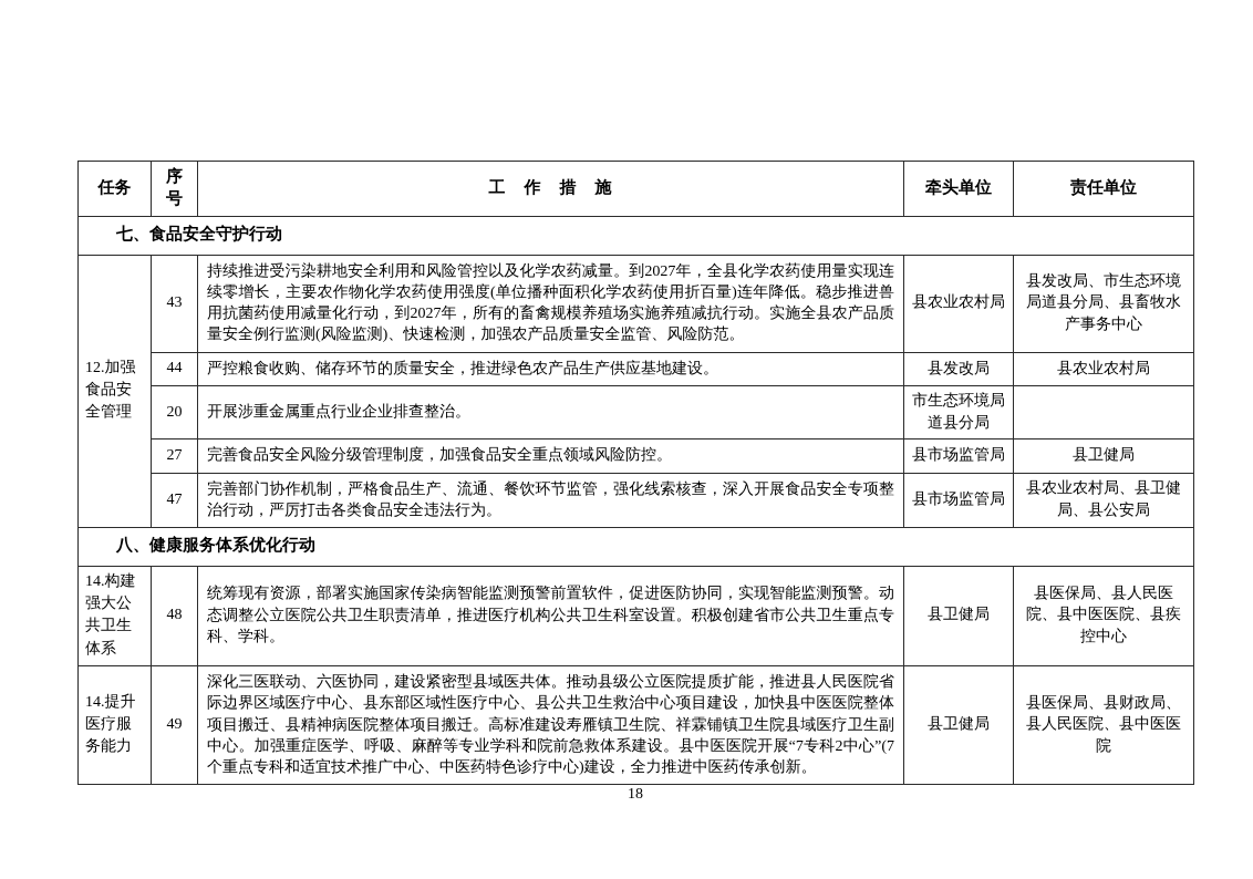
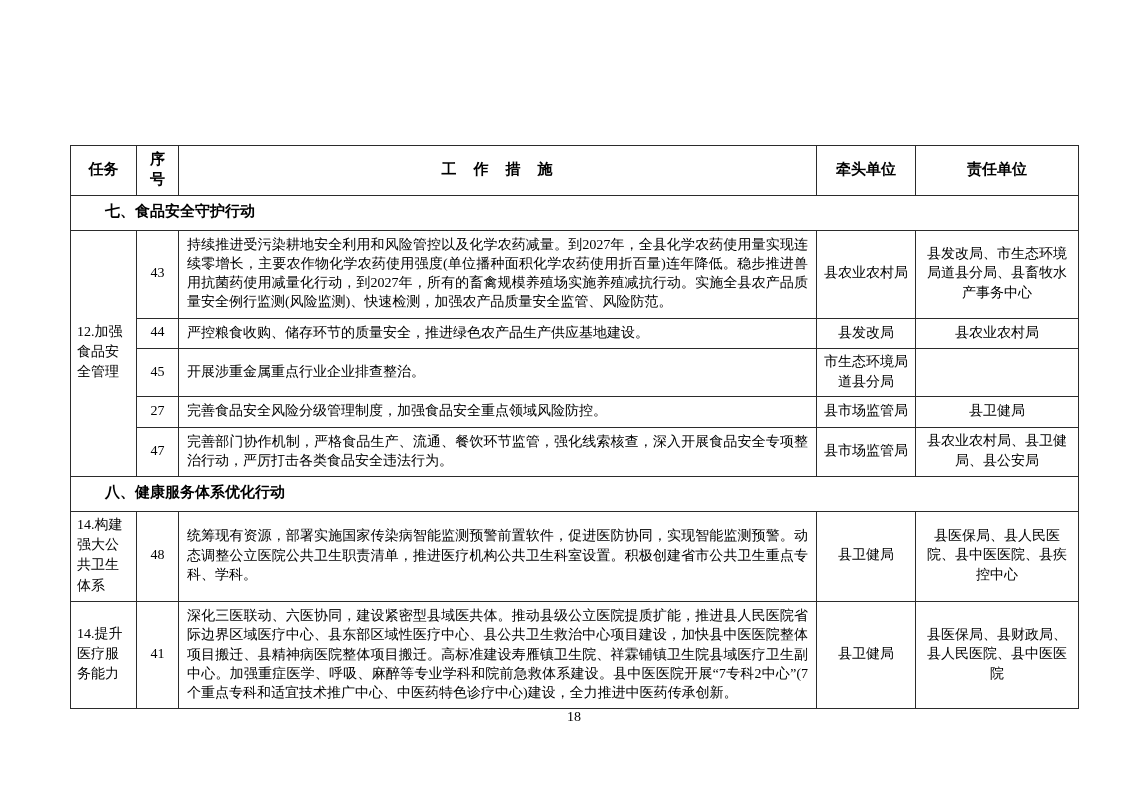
  任务	序 号	工 作 措 施	牵头单位	责任单位
  七、食品安全守护行动
  12.加强食品安全管理	43	持续推进受污染耕地安全利用和风险管控以及化学农药减量。到2027年，全县化学农药使用量实现连续零增长，主要农作物化学农药使用强度(单位播种面积化学农药使用折百量)连年降低。稳步推进兽用抗菌药使用减量化行动，到2027年，所有的畜禽规模养殖场实施养殖减抗行动。实施全县农产品质量安全例行监测(风险监测)、快速检测，加强农产品质量安全监管、风险防范。	县农业农村局	县发改局、市生态环境局道县分局、县畜牧水产事务中心
  44	严控粮食收购、储存环节的质量安全，推进绿色农产品生产供应基地建设。	县发改局	县农业农村局
- 20	开展涉重金属重点行业企业排查整治。	市生态环境局道县分局
+ 45	开展涉重金属重点行业企业排查整治。	市生态环境局道县分局
  27	完善食品安全风险分级管理制度，加强食品安全重点领域风险防控。	县市场监管局	县卫健局
  47	完善部门协作机制，严格食品生产、流通、餐饮环节监管，强化线索核查，深入开展食品安全专项整治行动，严厉打击各类食品安全违法行为。	县市场监管局	县农业农村局、县卫健局、县公安局
  八、健康服务体系优化行动
  14.构建强大公共卫生体系	48	统筹现有资源，部署实施国家传染病智能监测预警前置软件，促进医防协同，实现智能监测预警。动态调整公立医院公共卫生职责清单，推进医疗机构公共卫生科室设置。积极创建省市公共卫生重点专科、学科。	县卫健局	县医保局、县人民医院、县中医医院、县疾控中心
- 14.提升医疗服务能力	49	深化三医联动、六医协同，建设紧密型县域医共体。推动县级公立医院提质扩能，推进县人民医院省际边界区域医疗中心、县东部区域性医疗中心、县公共卫生救治中心项目建设，加快县中医医院整体项目搬迁、县精神病医院整体项目搬迁。高标准建设寿雁镇卫生院、祥霖铺镇卫生院县域医疗卫生副中心。加强重症医学、呼吸、麻醉等专业学科和院前急救体系建设。县中医医院开展“7专科2中心”(7个重点专科和适宜技术推广中心、中医药特色诊疗中心)建设，全力推进中医药传承创新。	县卫健局	县医保局、县财政局、县人民医院、县中医医院
+ 14.提升医疗服务能力	41	深化三医联动、六医协同，建设紧密型县域医共体。推动县级公立医院提质扩能，推进县人民医院省际边界区域医疗中心、县东部区域性医疗中心、县公共卫生救治中心项目建设，加快县中医医院整体项目搬迁、县精神病医院整体项目搬迁。高标准建设寿雁镇卫生院、祥霖铺镇卫生院县域医疗卫生副中心。加强重症医学、呼吸、麻醉等专业学科和院前急救体系建设。县中医医院开展“7专科2中心”(7个重点专科和适宜技术推广中心、中医药特色诊疗中心)建设，全力推进中医药传承创新。	县卫健局	县医保局、县财政局、县人民医院、县中医医院
  18
